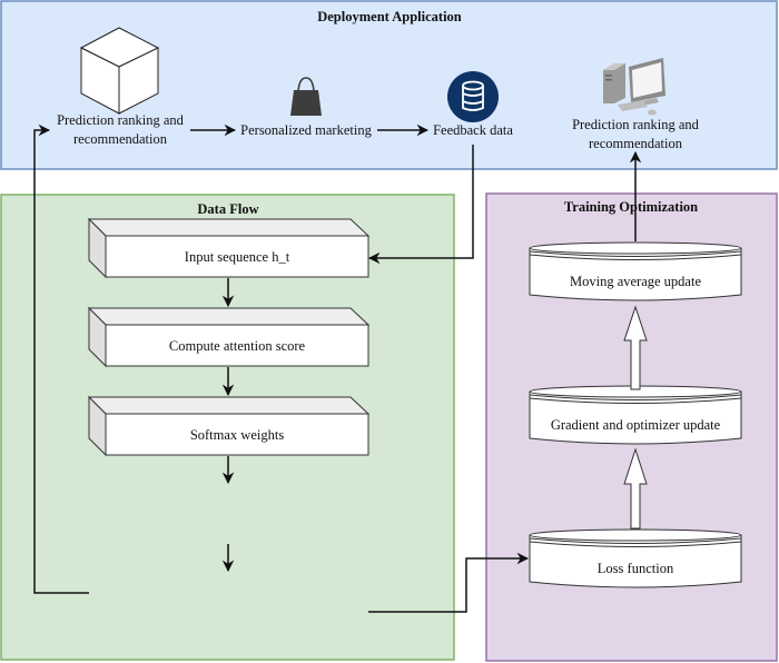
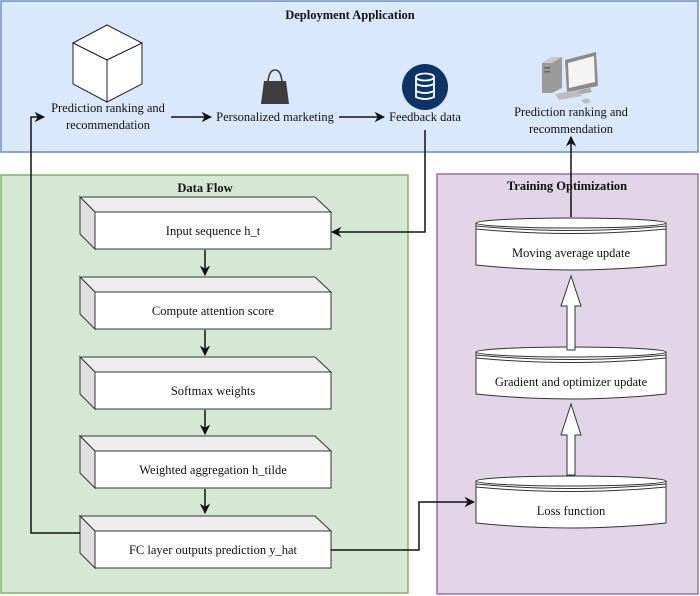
  Deployment Application
  Data Flow
  Training Optimization
  Prediction ranking and
  recommendation
  Personalized marketing
  Feedback data
  Prediction ranking and
  recommendation
  Input sequence h_t
  Compute attention score
  Softmax weights
+ Weighted aggregation h_tilde
+ FC layer outputs prediction y_hat
  Moving average update
  Gradient and optimizer update
  Loss function
